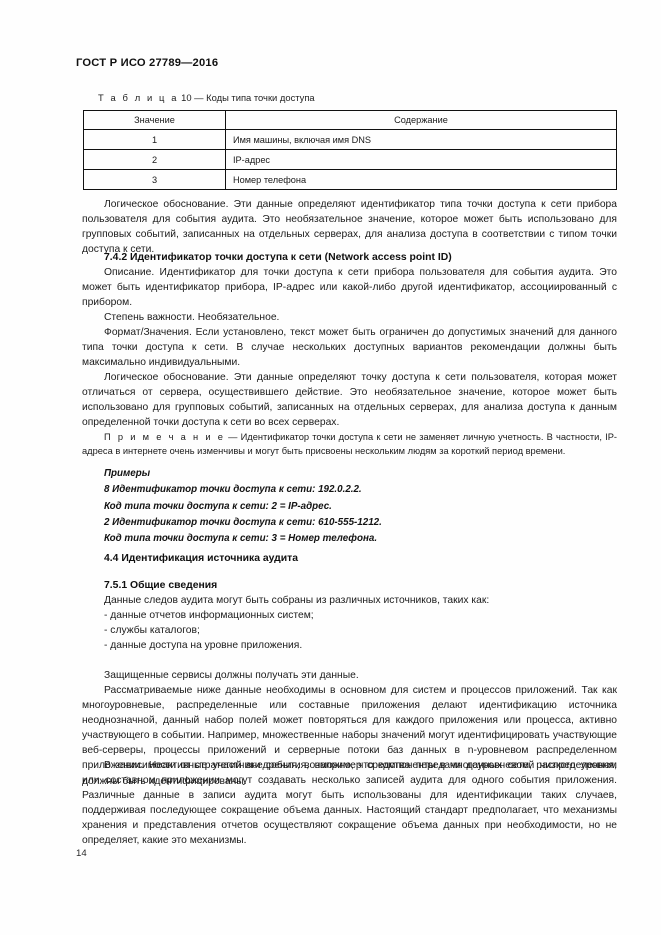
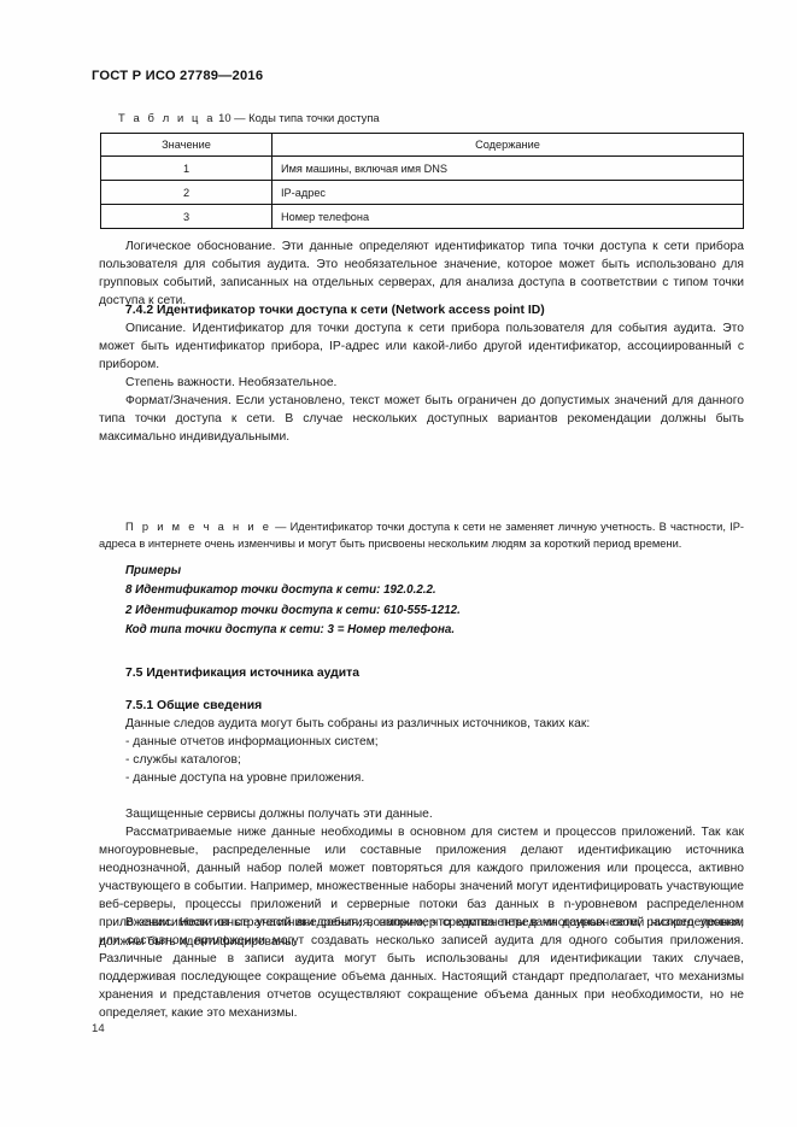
  ГОСТ Р ИСО 27789—2016
  Т а б л и ц а 10 — Коды типа точки доступа
  Значение	Содержание
  1	Имя машины, включая имя DNS
  2	IP-адрес
  3	Номер телефона
  Логическое обоснование. Эти данные определяют идентификатор типа точки доступа к сети прибора пользователя для события аудита. Это необязательное значение, которое может быть использовано для групповых событий, записанных на отдельных серверах, для анализа доступа в соответствии с типом точки доступа к сети.
  7.4.2 Идентификатор точки доступа к сети (Network access point ID)
  Описание. Идентификатор для точки доступа к сети прибора пользователя для события аудита. Это может быть идентификатор прибора, IP-адрес или какой-либо другой идентификатор, ассоциированный с прибором.
  Степень важности. Необязательное.
  Формат/Значения. Если установлено, текст может быть ограничен до допустимых значений для данного типа точки доступа к сети. В случае нескольких доступных вариантов рекомендации должны быть максимально индивидуальными.
- Логическое обоснование. Эти данные определяют точку доступа к сети пользователя, которая может отличаться от сервера, осуществившего действие. Это необязательное значение, которое может быть использовано для групповых событий, записанных на отдельных серверах, для анализа доступа к данным определенной точки доступа к сети во всех серверах.
  П р и м е ч а н и е — Идентификатор точки доступа к сети не заменяет личную учетность. В частности, IP-адреса в интернете очень изменчивы и могут быть присвоены нескольким людям за короткий период времени.
  Примеры
  8 Идентификатор точки доступа к сети: 192.0.2.2.
- Код типа точки доступа к сети: 2 = IP-адрес.
  2 Идентификатор точки доступа к сети: 610-555-1212.
  Код типа точки доступа к сети: 3 = Номер телефона.
- 4.4 Идентификация источника аудита
+ 7.5 Идентификация источника аудита
  7.5.1 Общие сведения
  Данные следов аудита могут быть собраны из различных источников, таких как:
  - данные отчетов информационных систем;
  - службы каталогов;
  - данные доступа на уровне приложения.
  Защищенные сервисы должны получать эти данные.
  Рассматриваемые ниже данные необходимы в основном для систем и процессов приложений. Так как многоуровневые, распределенные или составные приложения делают идентификацию источника неоднозначной, данный набор полей может повторяться для каждого приложения или процесса, активно участвующего в событии. Например, множественные наборы значений могут идентифицировать участвующие веб-серверы, процессы приложений и серверные потоки баз данных в n-уровневом распределенном приложении. Неактивные участники события, например средства передачи данных сетей низкого уровня, должны быть идентифицированы.
  В зависимости от стратегий внедрения, возможно, что компоненты в многоуровневом, распределенном или составном приложении могут создавать несколько записей аудита для одного события приложения. Различные данные в записи аудита могут быть использованы для идентификации таких случаев, поддерживая последующее сокращение объема данных. Настоящий стандарт предполагает, что механизмы хранения и представления отчетов осуществляют сокращение объема данных при необходимости, но не определяет, какие это механизмы.
  14
